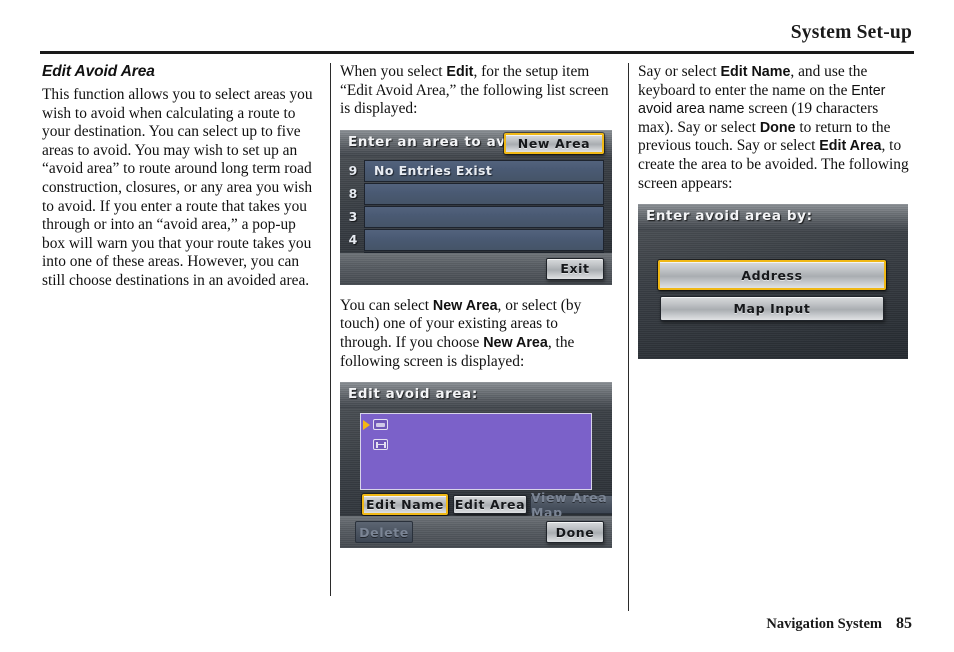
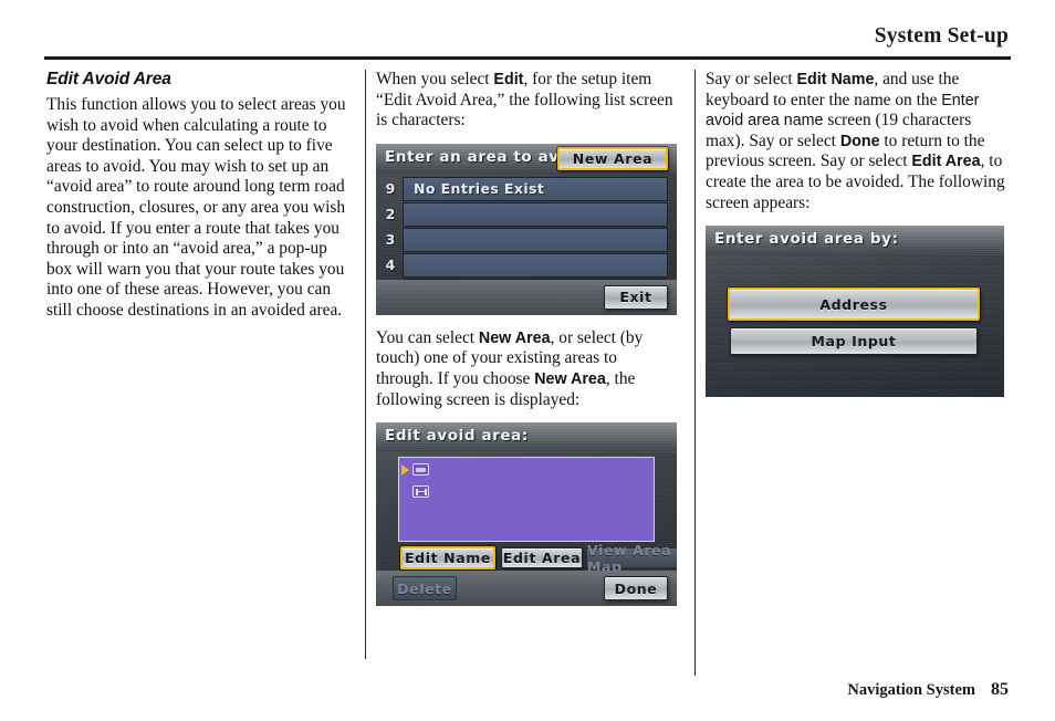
  System Set-up
  Edit Avoid Area
  This function allows you to select areas you wish to avoid when calculating a route to your destination. You can select up to five areas to avoid. You may wish to set up an “avoid area” to route around long term road construction, closures, or any area you wish to avoid. If you enter a route that takes you through or into an “avoid area,” a pop-up box will warn you that your route takes you into one of these areas. However, you can still choose destinations in an avoided area.
- When you select Edit, for the setup item “Edit Avoid Area,” the following list screen is displayed:
+ When you select Edit, for the setup item “Edit Avoid Area,” the following list screen is characters:
  Enter an area to av
  New Area
  9
  No Entries Exist
- 8
+ 2
  3
  4
  Exit
  You can select New Area, or select (by touch) one of your existing areas to through. If you choose New Area, the following screen is displayed:
  Edit avoid area:
  Edit Name
  Edit Area
  View Area Map
  Delete
  Done
- Say or select Edit Name, and use the keyboard to enter the name on the Enter avoid area name screen (19 characters max). Say or select Done to return to the previous touch. Say or select Edit Area, to create the area to be avoided. The following screen appears:
+ Say or select Edit Name, and use the keyboard to enter the name on the Enter avoid area name screen (19 characters max). Say or select Done to return to the previous screen. Say or select Edit Area, to create the area to be avoided. The following screen appears:
  Enter avoid area by:
  Address
  Map Input
  Navigation System 85
